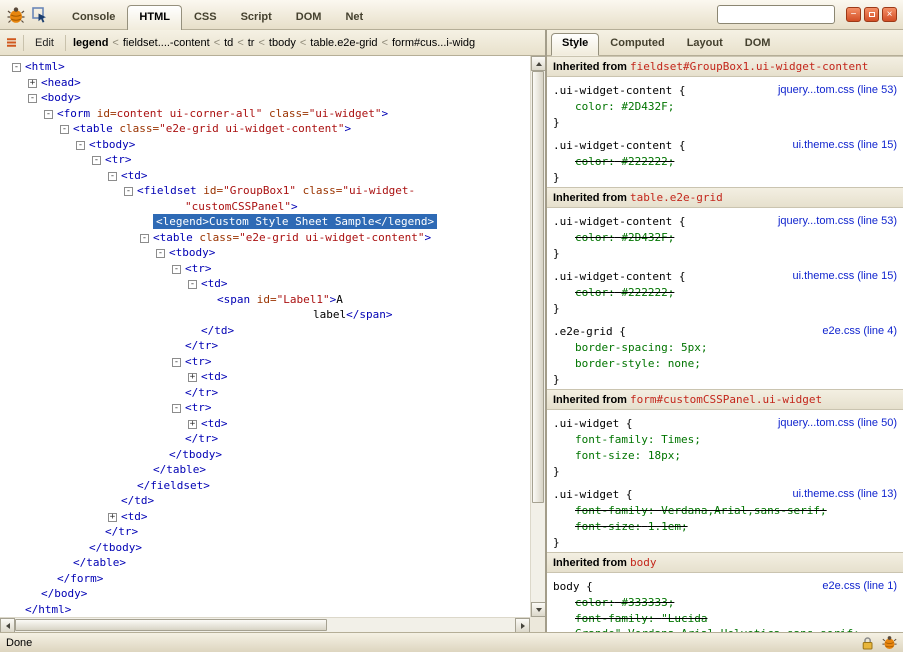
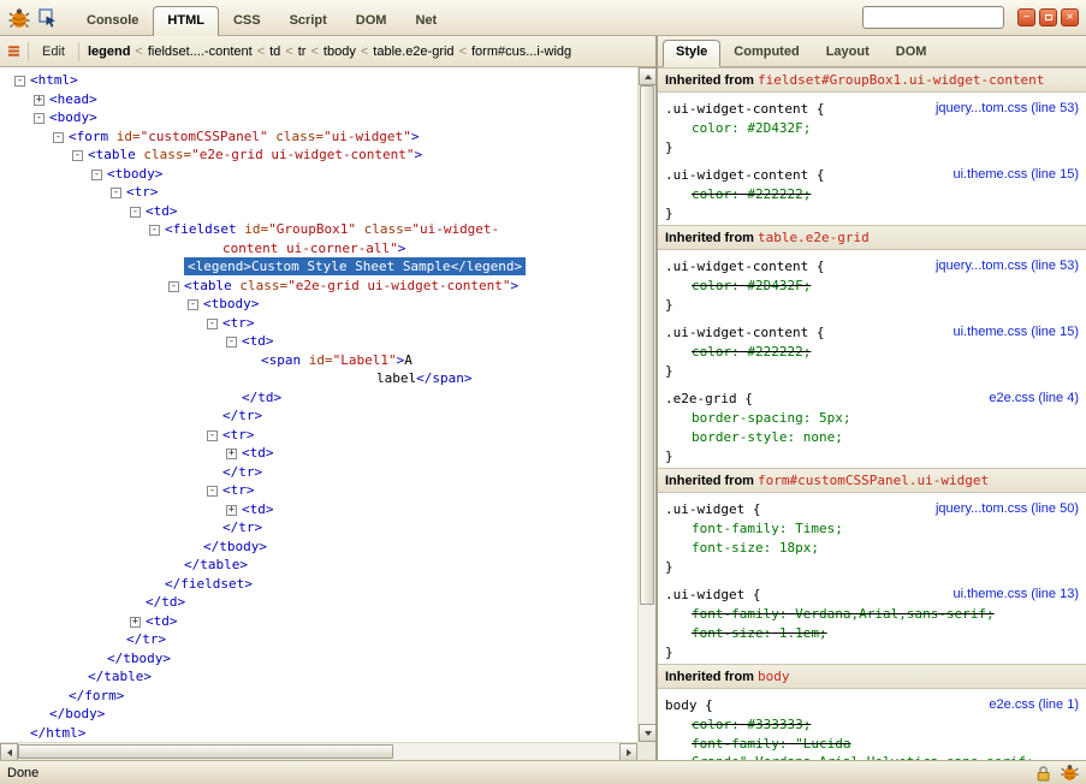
  Console
  HTML
  CSS
  Script
  DOM
  Net
  −
  ×
  Edit
  legend < fieldset....-content < td < tr < tbody < table.e2e-grid < form#cus...i-widg
  Style
  Computed
  Layout
  DOM
  - <html>
  + <head>
  - <body>
- - <form id=content ui-corner-all" class="ui-widget">
+ - <form id="customCSSPanel" class="ui-widget">
  - <table class="e2e-grid ui-widget-content">
  - <tbody>
  - <tr>
  - <td>
  - <fieldset id="GroupBox1" class="ui-widget-
- "customCSSPanel">
+ content ui-corner-all">
  <legend>Custom Style Sheet Sample</legend>
  - <table class="e2e-grid ui-widget-content">
  - <tbody>
  - <tr>
  - <td>
  <span id="Label1">A
  label</span>
  </td>
  </tr>
  - <tr>
  + <td>
  </tr>
  - <tr>
  + <td>
  </tr>
  </tbody>
  </table>
  </fieldset>
  </td>
  + <td>
  </tr>
  </tbody>
  </table>
  </form>
  </body>
  </html>
  Inherited from fieldset#GroupBox1.ui-widget-content
  jquery...tom.css (line 53)
  .ui-widget-content {
  color: #2D432F;
  }
  ui.theme.css (line 15)
  .ui-widget-content {
  color: #222222;
  }
  Inherited from table.e2e-grid
  jquery...tom.css (line 53)
  .ui-widget-content {
  color: #2D432F;
  }
  ui.theme.css (line 15)
  .ui-widget-content {
  color: #222222;
  }
  e2e.css (line 4)
  .e2e-grid {
  border-spacing: 5px;
  border-style: none;
  }
  Inherited from form#customCSSPanel.ui-widget
  jquery...tom.css (line 50)
  .ui-widget {
  font-family: Times;
  font-size: 18px;
  }
  ui.theme.css (line 13)
  .ui-widget {
  font-family: Verdana,Arial,sans-serif;
  font-size: 1.1em;
  }
  Inherited from body
  e2e.css (line 1)
  body {
  color: #333333;
  Done
